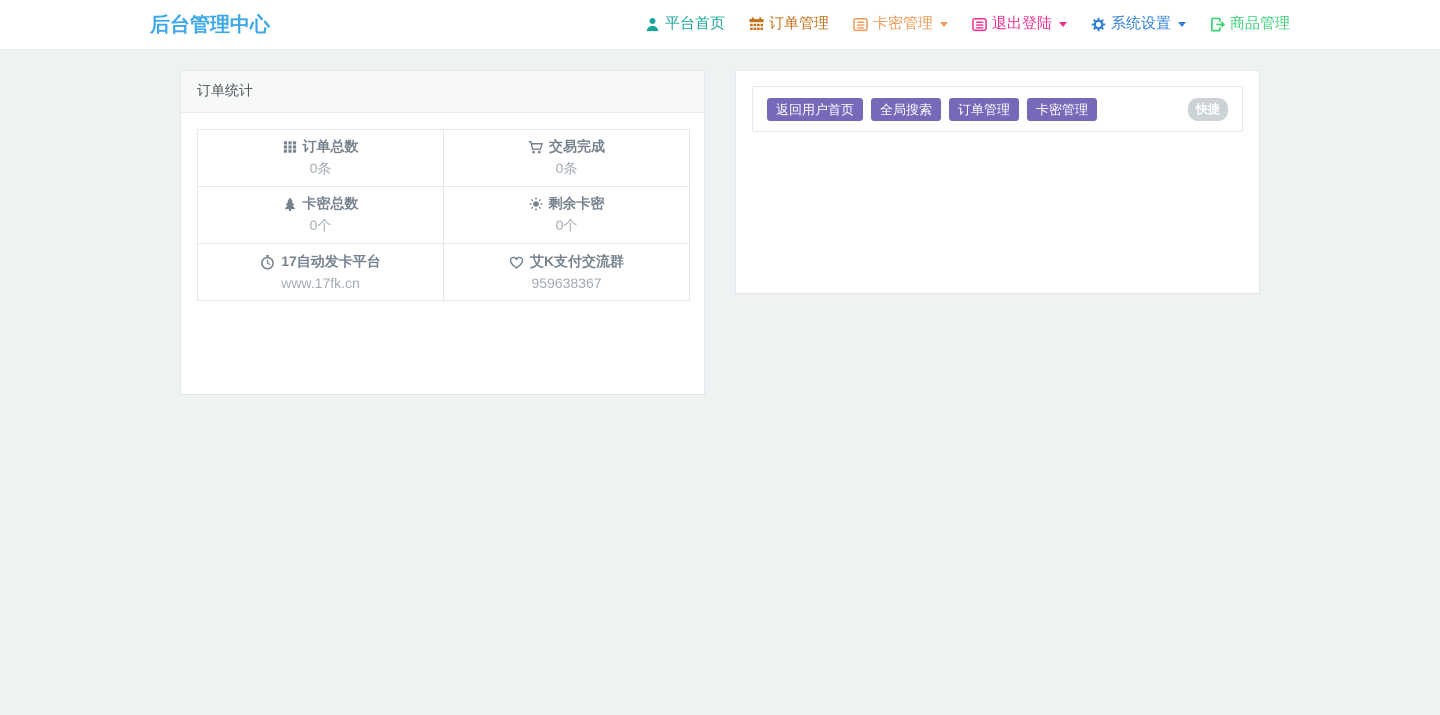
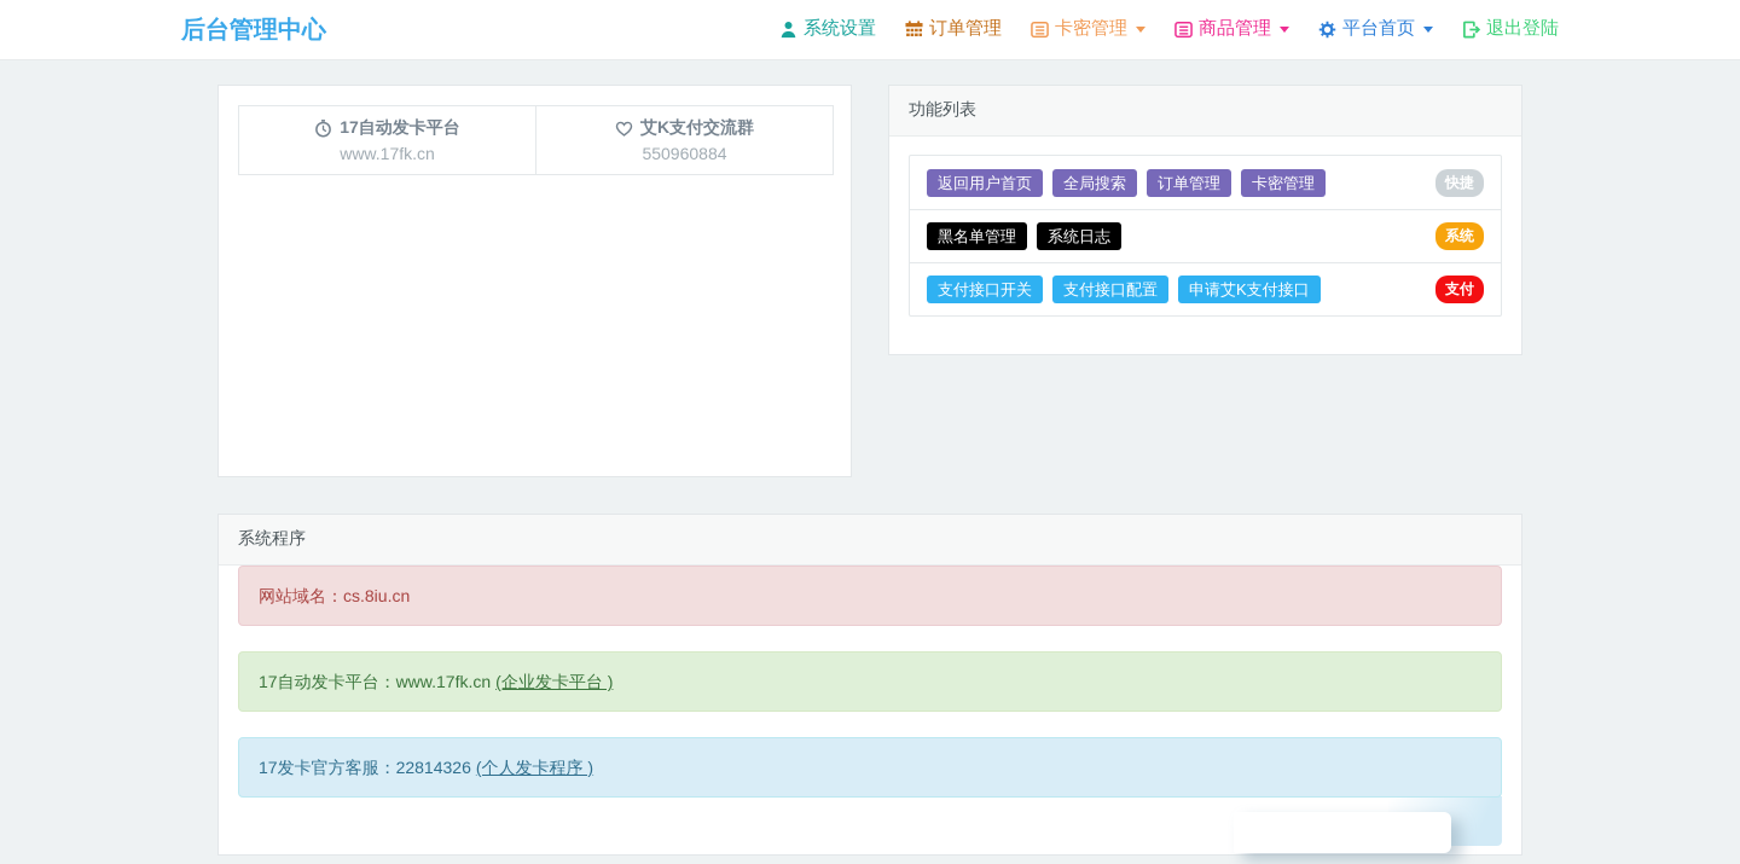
  后台管理中心
- 平台首页
+ 系统设置
  订单管理
  卡密管理
- 退出登陆
+ 商品管理
- 系统设置
+ 平台首页
- 商品管理
+ 退出登陆
- 订单统计
- 订单总数 0条	交易完成 0条
- 卡密总数 0个	剩余卡密 0个
- 17自动发卡平台 www.17fk.cn	艾K支付交流群 959638367
+ 17自动发卡平台 www.17fk.cn	艾K支付交流群 550960884
+ 功能列表
  返回用户首页
  全局搜索
  订单管理
  卡密管理
  快捷
+ 黑名单管理
+ 系统日志
+ 系统
+ 支付接口开关
+ 支付接口配置
+ 申请艾K支付接口
+ 支付
+ 系统程序
+ 网站域名：cs.8iu.cn
+ 17自动发卡平台：www.17fk.cn (企业发卡平台 )
+ 17发卡官方客服：22814326 (个人发卡程序 )
